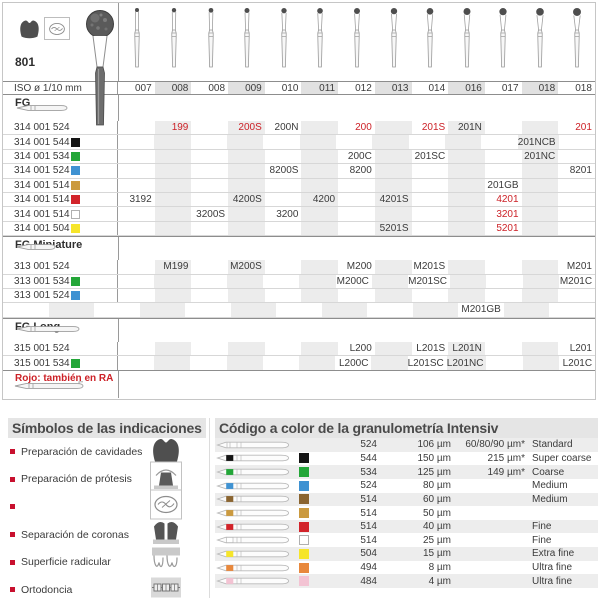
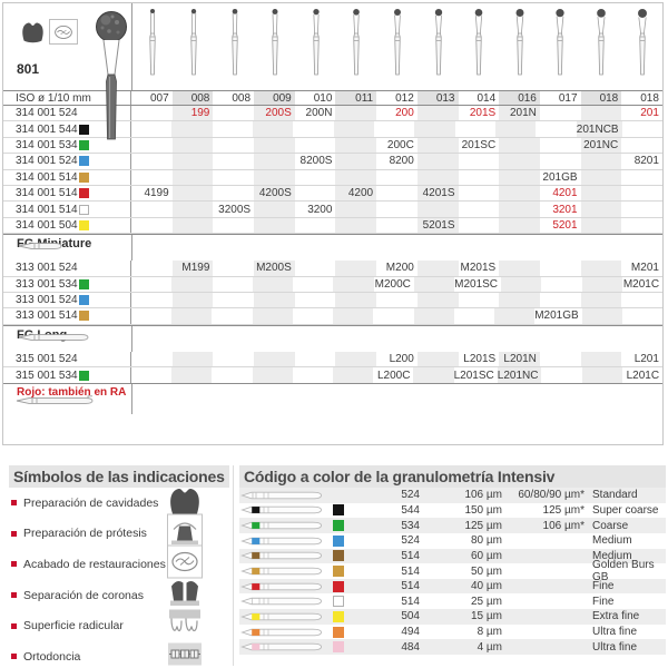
  801
  ISO ø 1/10 mm
  007
  008
  008
  009
  010
  011
  012
  013
  014
  016
  017
  018
  018
- FG
  314 001 524
  199
  200S
  200N
  200
  201S
  201N
  201
  314 001 544
  201NCB
  314 001 534
  200C
  201SC
  201NC
  314 001 524
  8200S
  8200
  8201
  314 001 514
  201GB
  314 001 514
- 3192
+ 4199
  4200S
  4200
  4201S
  4201
  314 001 514
  3200S
  3200
  3201
  314 001 504
  5201S
  5201
  313 001 524
  M199
  M200S
  M200
  M201S
  M201
  313 001 534
  M200C
  M201SC
  M201C
  313 001 524
+ 313 001 514
  M201GB
  315 001 524
  L200
  L201S
  L201N
  L201
  315 001 534
  L200C
  L201SC
  L201NC
  L201C
  Rojo: también en RA
  Símbolos de las indicaciones
  Preparación de cavidades
  Preparación de prótesis
+ Acabado de restauraciones
  Separación de coronas
  Superficie radicular
  Ortodoncia
  Código a color de la granulometría Intensiv
  524
  106 µm
  60/80/90 µm*
  Standard
  544
  150 µm
- 215 µm*
+ 125 µm*
  Super coarse
  534
  125 µm
- 149 µm*
+ 106 µm*
  Coarse
  524
  80 µm
  Medium
  514
  60 µm
  Medium
  514
  50 µm
+ Golden Burs GB
  514
  40 µm
  Fine
  514
  25 µm
  Fine
  504
  15 µm
  Extra fine
  494
  8 µm
  Ultra fine
  484
  4 µm
  Ultra fine
